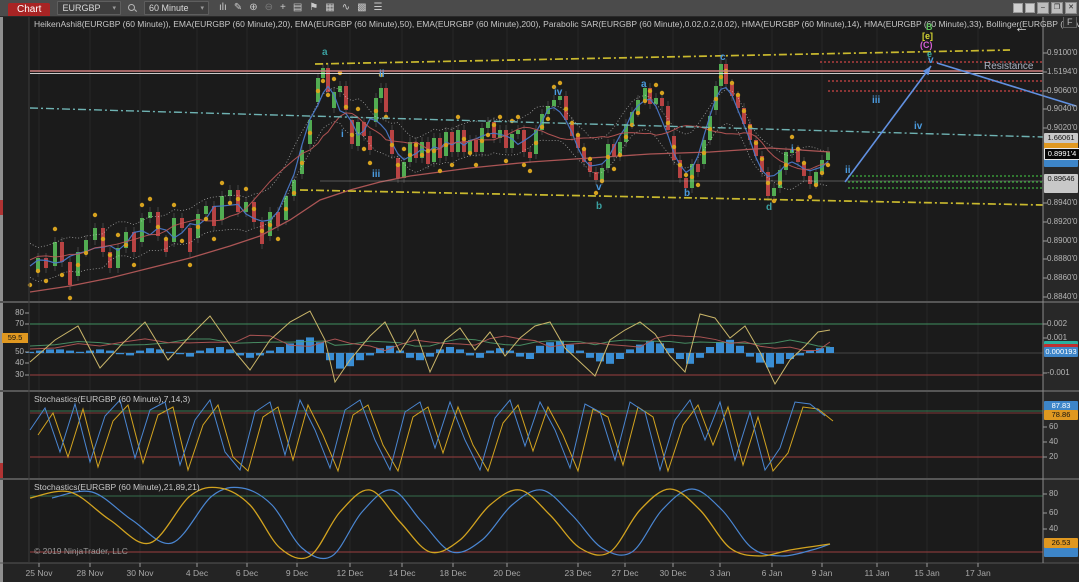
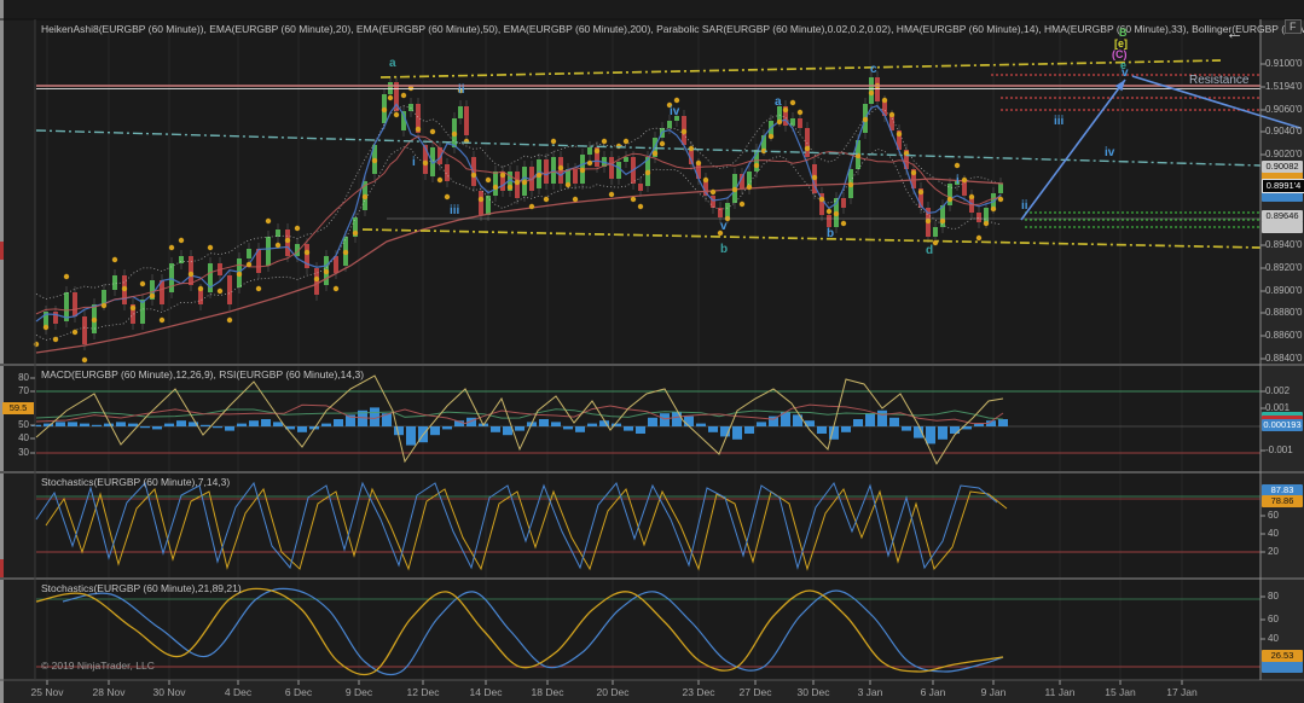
  HeikenAshi8(EURGBP (60 Minute)), EMA(EURGBP (60 Minute),20), EMA(EURGBP (60 Minute),50), EMA(EURGBP (60 Minute),200), Parabolic SAR(EURGBP (60 Minute),0.02,0.2,0.02), HMA(EURGBP (60 Minute),14), HMA(EURGBP (60 Minute),33), Bollinger(EURGBP ( M
+ MACD(EURGBP (60 Minute),12,26,9), RSI(EURGBP (60 Minute),14,3)
  Stochastics(EURGBP (60 Minute),7,14,3)
  Stochastics(EURGBP (60 Minute),21,89,21)
  © 2019 NinjaTrader, LLC
  ←
  F
  0.9100'0
  1.5194'0
  0.9060'0
  0.9040'0
  0.9020'0
  0.8940'0
  0.8920'0
  0.8900'0
  0.8880'0
  0.8860'0
  0.8840'0
  0.002
  0.001
  -0.001
  60
  40
  20
  80
  60
  40
  80
  70
  50
  40
  30
- 1.66061
+ 0.90082
  0.8991'4
  0.89646
  0.000193
  87.83
  78.86
  26.53
  59.5
  25 Nov
  28 Nov
  30 Nov
  4 Dec
  6 Dec
  9 Dec
  12 Dec
  14 Dec
  18 Dec
  20 Dec
  23 Dec
  27 Dec
  30 Dec
  3 Jan
  6 Jan
  9 Jan
  11 Jan
  15 Jan
  17 Jan
  a
  ii
  i
  iii
  iv
  a
  c
  v
  b
  b
  d
  i
  ii
  iii
  iv
  v
  B
  [e]
  (C)
  e
  Resistance
- Chart
- EURGBP
- 60 Minute
- ılı
- ✎
- ⊕
- ⊖
- +
- ▤
- ⚑
- ▦
- ∿
- ▩
- ☰
